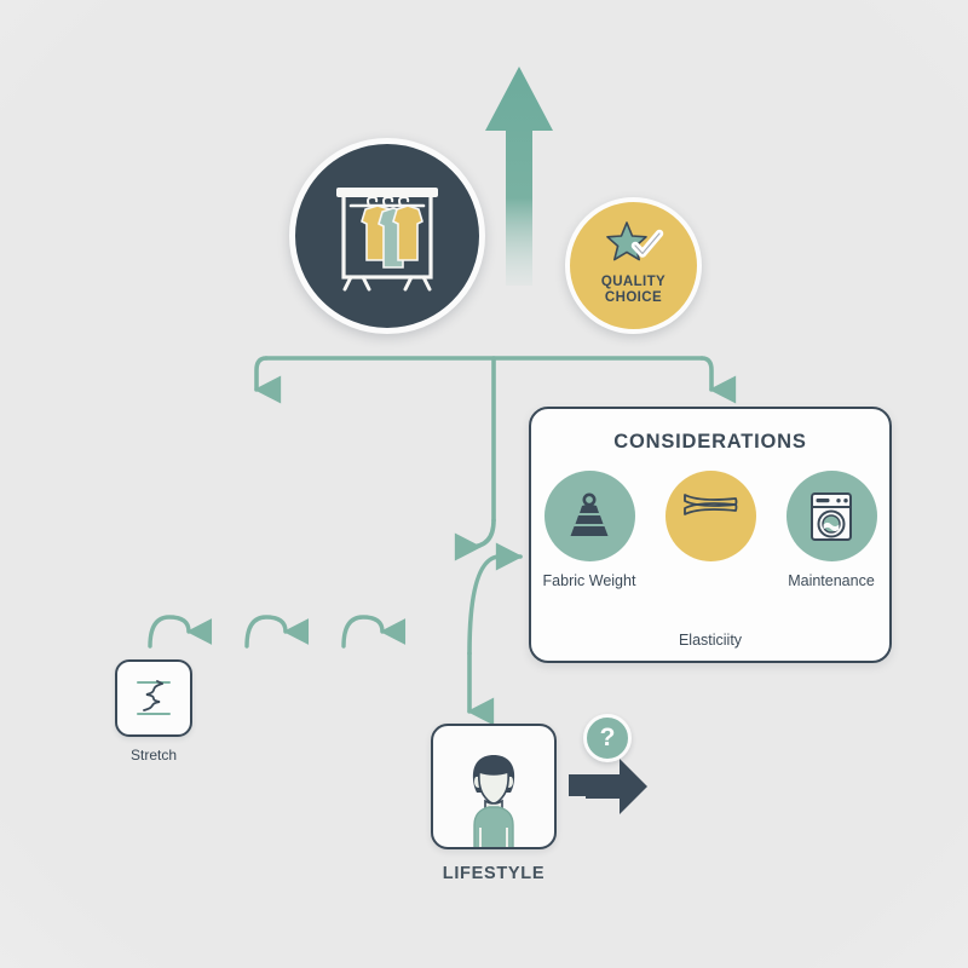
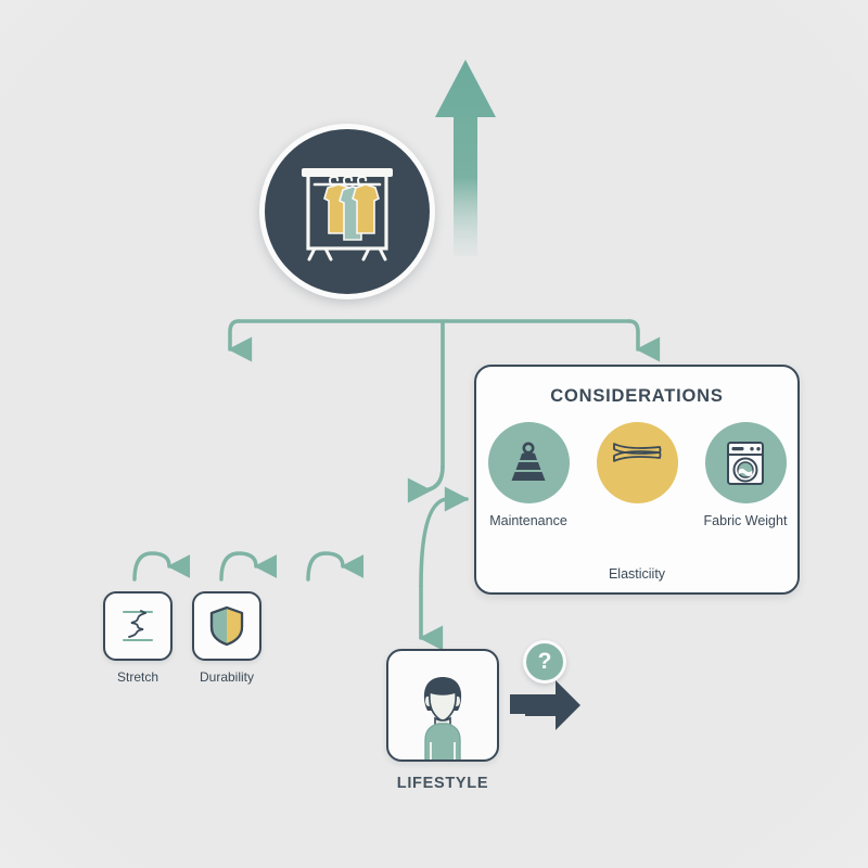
- QUALITY
- CHOICE
  CONSIDERATIONS
- Fabric Weight
+ Maintenance
  Elasticiity
- Maintenance
+ Fabric Weight
  Stretch
+ Durability
  LIFESTYLE
  ?
